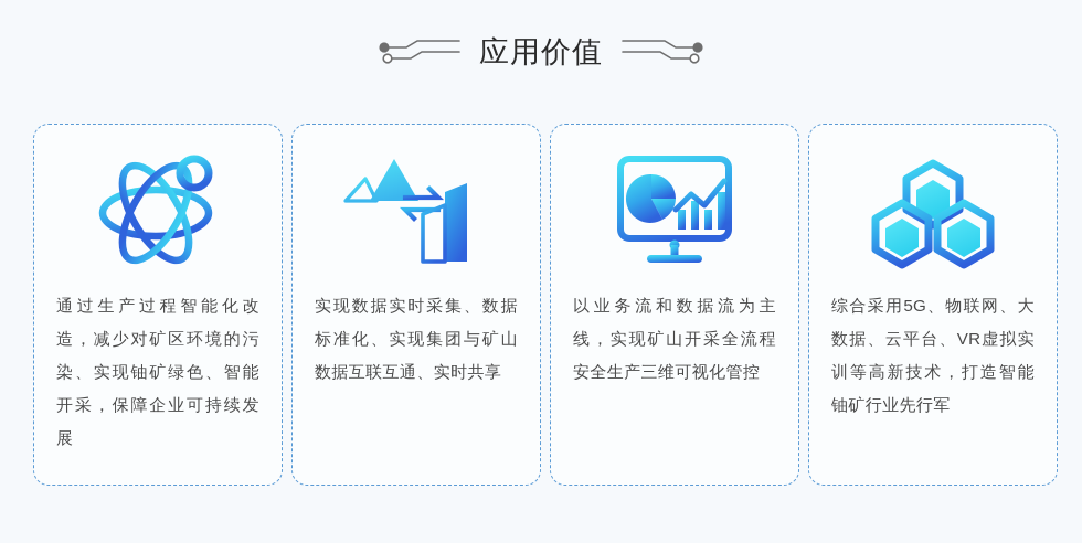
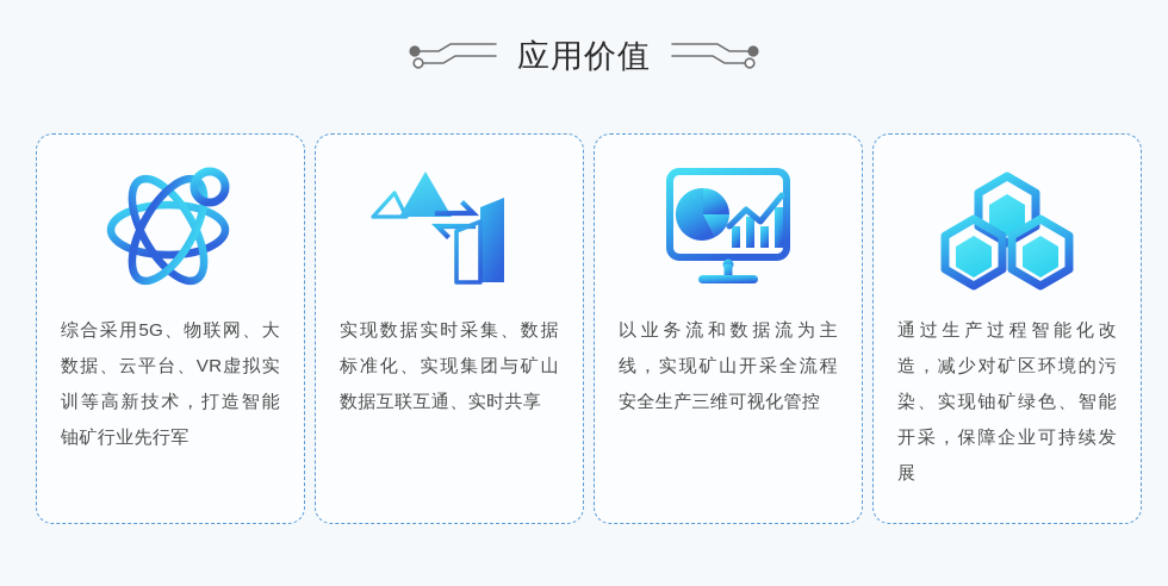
  应用价值
- 通过生产过程智能化改造，减少对矿区环境的污染、实现铀矿绿色、智能开采，保障企业可持续发展
+ 综合采用5G、物联网、大数据、云平台、VR虚拟实训等高新技术，打造智能铀矿行业先行军
  实现数据实时采集、数据标准化、实现集团与矿山数据互联互通、实时共享
  以业务流和数据流为主线，实现矿山开采全流程安全生产三维可视化管控
- 综合采用5G、物联网、大数据、云平台、VR虚拟实训等高新技术，打造智能铀矿行业先行军
+ 通过生产过程智能化改造，减少对矿区环境的污染、实现铀矿绿色、智能开采，保障企业可持续发展
